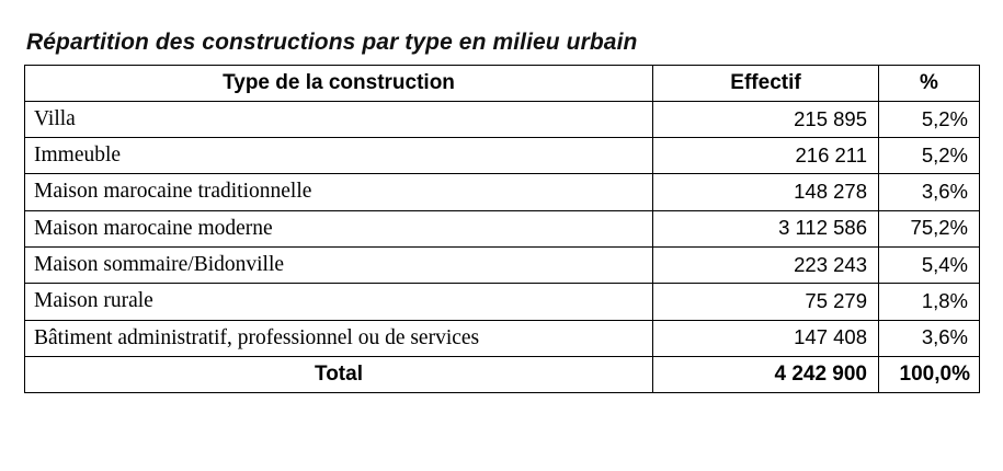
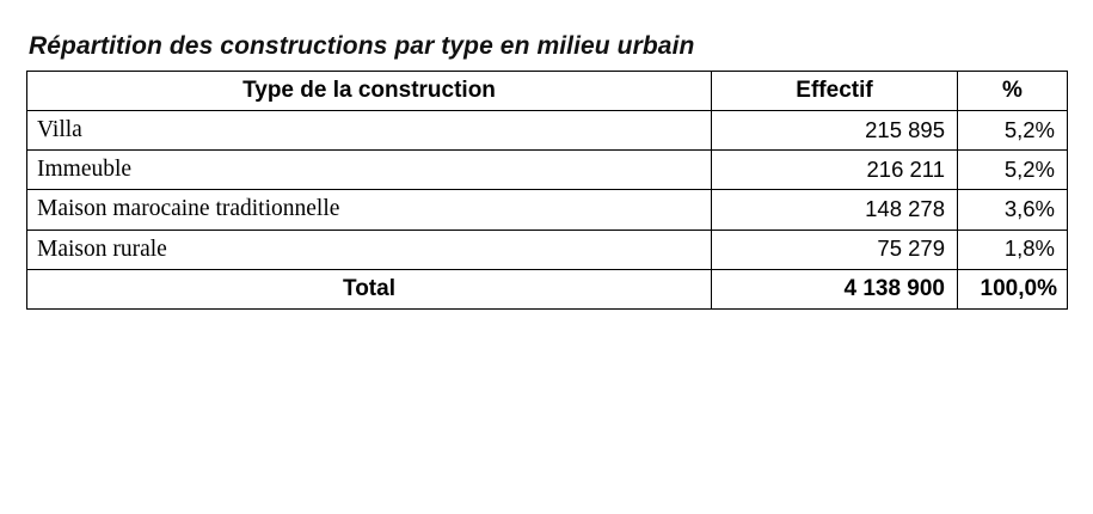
  Répartition des constructions par type en milieu urbain
  Type de la construction	Effectif	%
  Villa	215 895	5,2%
  Immeuble	216 211	5,2%
  Maison marocaine traditionnelle	148 278	3,6%
- Maison marocaine moderne	3 112 586	75,2%
- Maison sommaire/Bidonville	223 243	5,4%
  Maison rurale	75 279	1,8%
- Bâtiment administratif, professionnel ou de services	147 408	3,6%
- Total	4 242 900	100,0%
+ Total	4 138 900	100,0%
